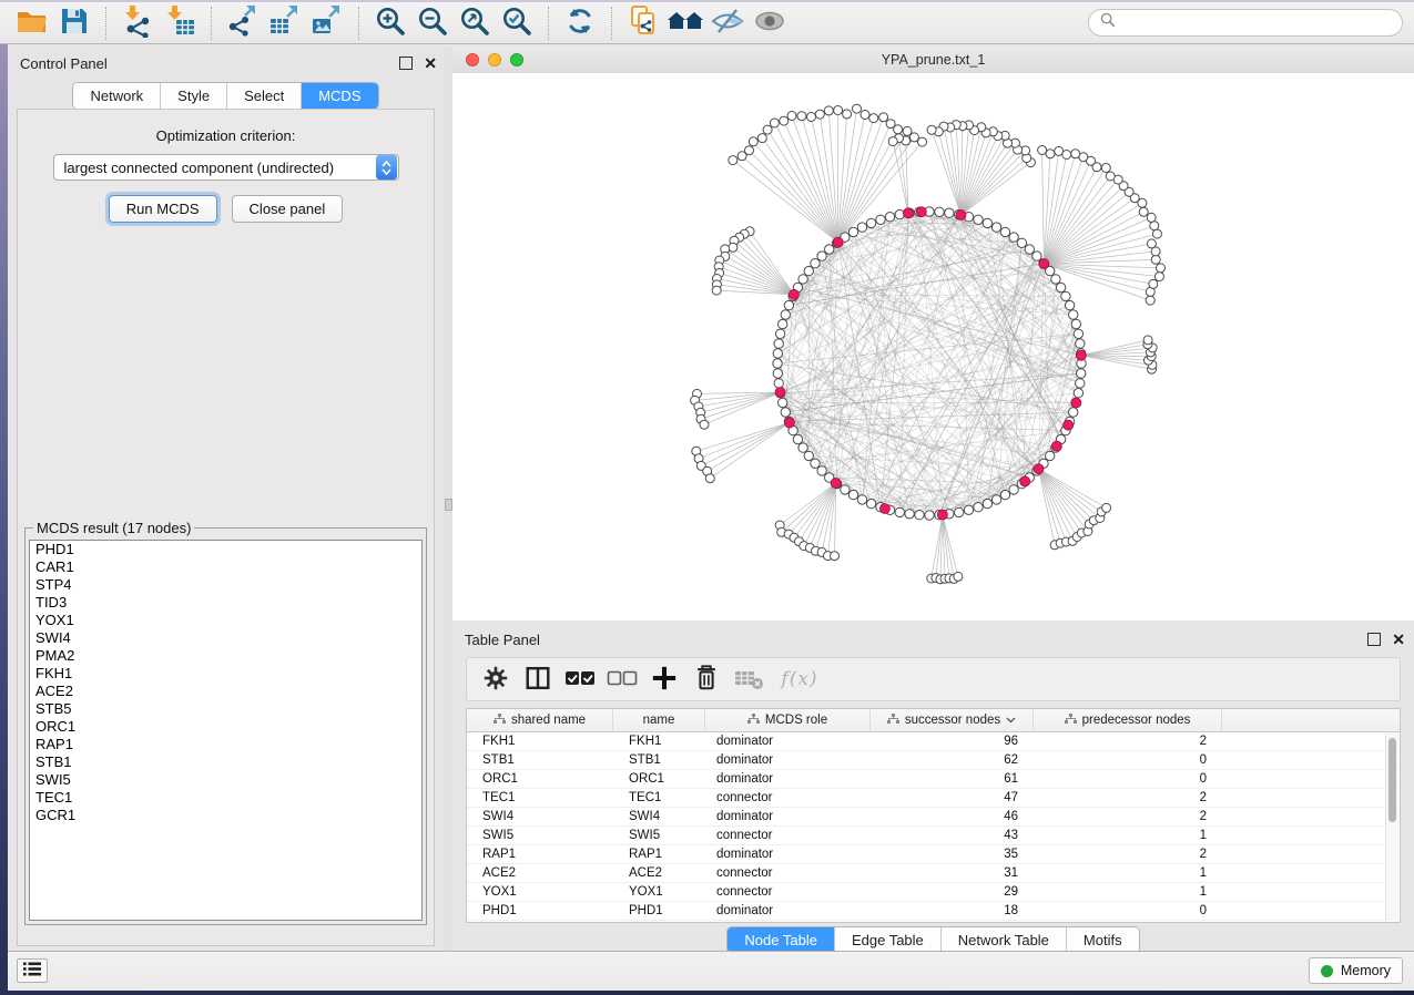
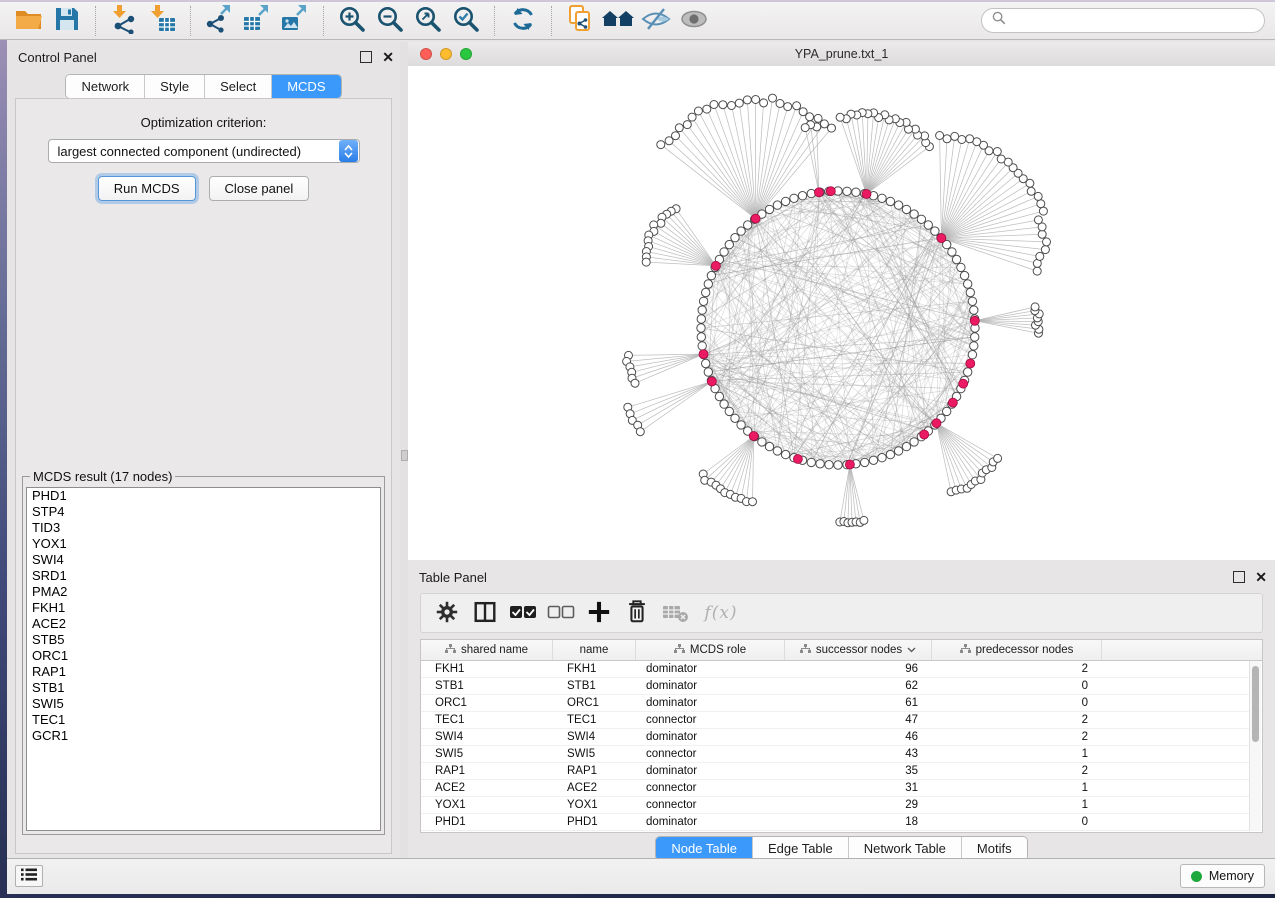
  Control Panel
  ✕
  Network
  Style
  Select
  MCDS
  Optimization criterion:
  largest connected component (undirected)
  Run MCDS
  Close panel
  MCDS result (17 nodes)
  PHD1
- CAR1
  STP4
  TID3
  YOX1
  SWI4
+ SRD1
  PMA2
  FKH1
  ACE2
  STB5
  ORC1
  RAP1
  STB1
  SWI5
  TEC1
  GCR1
  YPA_prune.txt_1
  Table Panel
  ✕
  f(x)
  shared name
  name
  MCDS role
  successor nodes
  predecessor nodes
  FKH1
  FKH1
  dominator
  96
  2
  STB1
  STB1
  dominator
  62
  0
  ORC1
  ORC1
  dominator
  61
  0
  TEC1
  TEC1
  connector
  47
  2
  SWI4
  SWI4
  dominator
  46
  2
  SWI5
  SWI5
  connector
  43
  1
  RAP1
  RAP1
  dominator
  35
  2
  ACE2
  ACE2
  connector
  31
  1
  YOX1
  YOX1
  connector
  29
  1
  PHD1
  PHD1
  dominator
  18
  0
  Node Table
  Edge Table
  Network Table
  Motifs
  Memory
